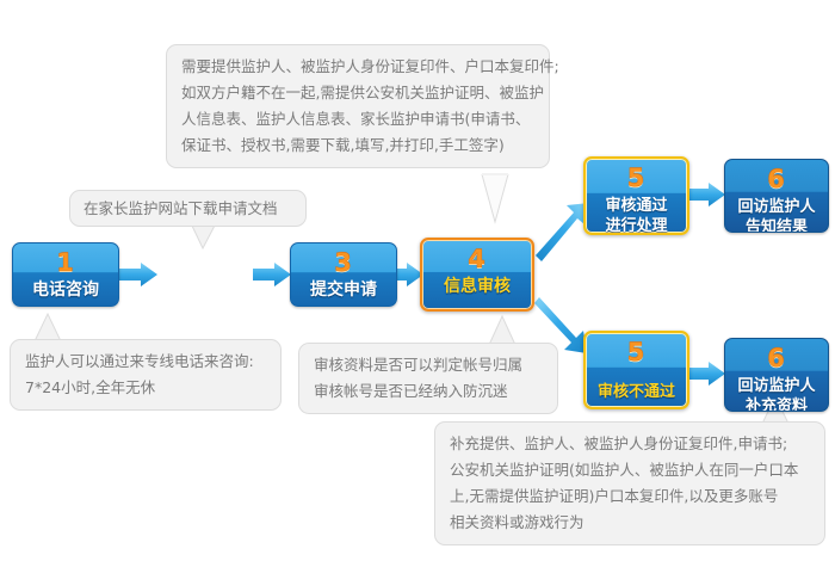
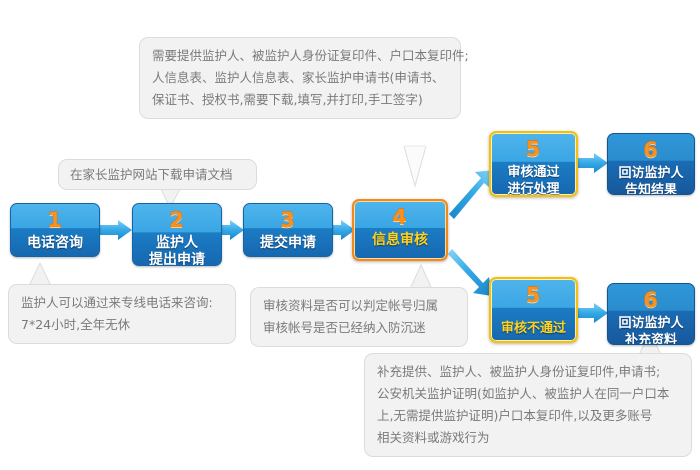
  需要提供监护人、被监护人身份证复印件、户口本复印件;
- 如双方户籍不在一起,需提供公安机关监护证明、被监护
  人信息表、监护人信息表、家长监护申请书(申请书、
  保证书、授权书,需要下载,填写,并打印,手工签字)
  在家长监护网站下载申请文档
  监护人可以通过来专线电话来咨询:
  7*24小时,全年无休
  审核资料是否可以判定帐号归属
  审核帐号是否已经纳入防沉迷
  补充提供、监护人、被监护人身份证复印件,申请书;
  公安机关监护证明(如监护人、被监护人在同一户口本
  上,无需提供监护证明)户口本复印件,以及更多账号
  相关资料或游戏行为
  1
  电话咨询
+ 2
+ 监护人
+ 提出申请
  3
  提交申请
  4
  信息审核
  5
  审核通过
  进行处理
  6
  回访监护人
  告知结果
  5
  审核不通过
  6
  回访监护人
  补充资料
